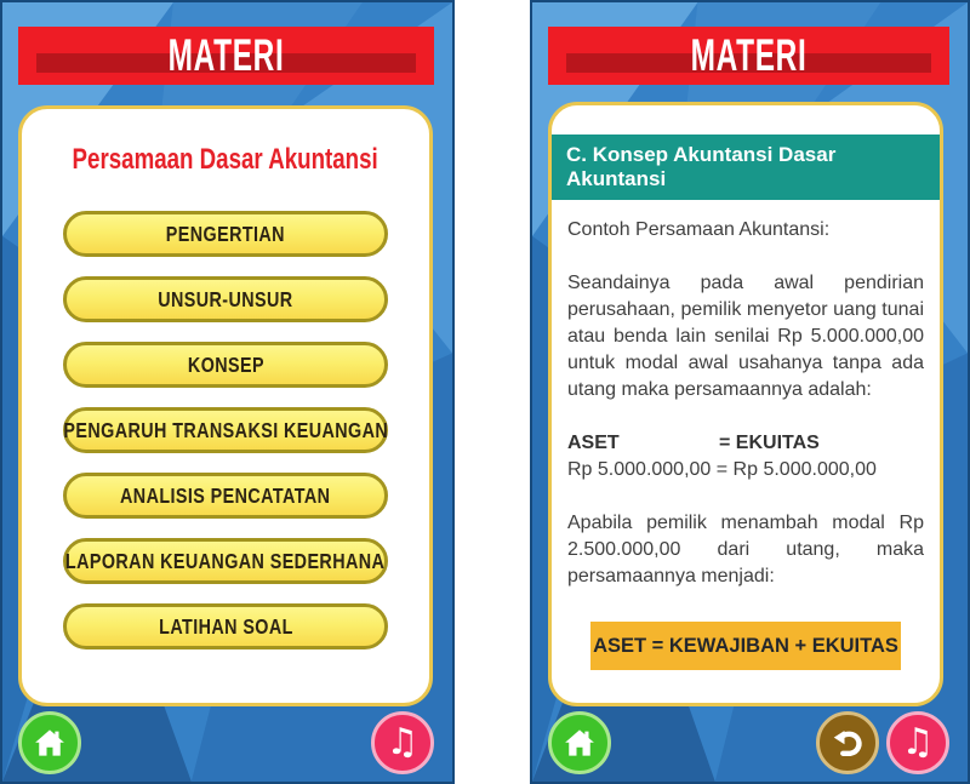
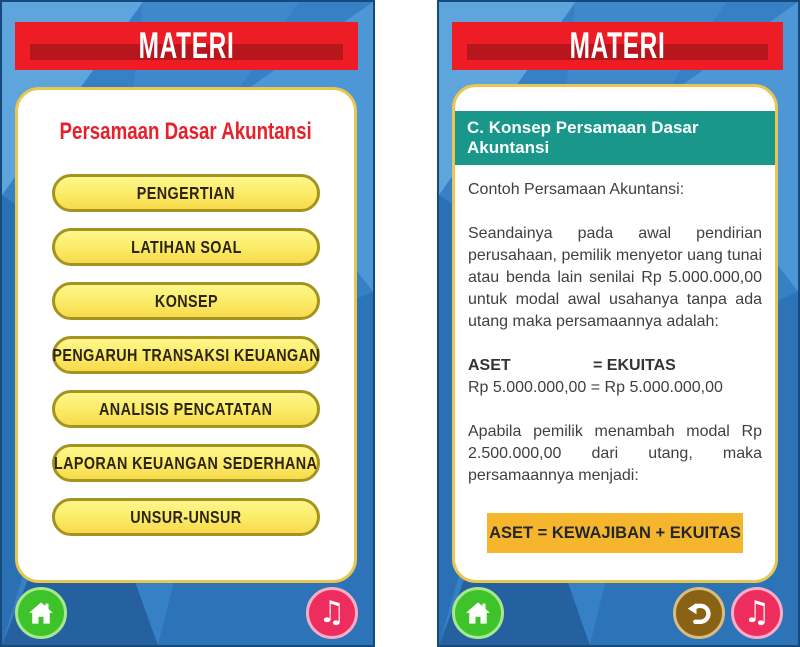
  MATERI
  Persamaan Dasar Akuntansi
  PENGERTIAN
- UNSUR-UNSUR
+ LATIHAN SOAL
  KONSEP
  PENGARUH TRANSAKSI KEUANGAN
  ANALISIS PENCATATAN
  LAPORAN KEUANGAN SEDERHANA
- LATIHAN SOAL
+ UNSUR-UNSUR
  ♫
  MATERI
- C. Konsep Akuntansi Dasar Akuntansi
+ C. Konsep Persamaan Dasar Akuntansi
  Contoh Persamaan Akuntansi:
  Seandainya pada awal pendirian perusahaan, pemilik menyetor uang tunai atau benda lain senilai Rp 5.000.000,00 untuk modal awal usahanya tanpa ada utang maka persamaannya adalah:
  ASET
  = EKUITAS
  Rp 5.000.000,00 = Rp 5.000.000,00
  Apabila pemilik menambah modal Rp 2.500.000,00 dari utang, maka persamaannya menjadi:
  ASET = KEWAJIBAN + EKUITAS
  ♫
